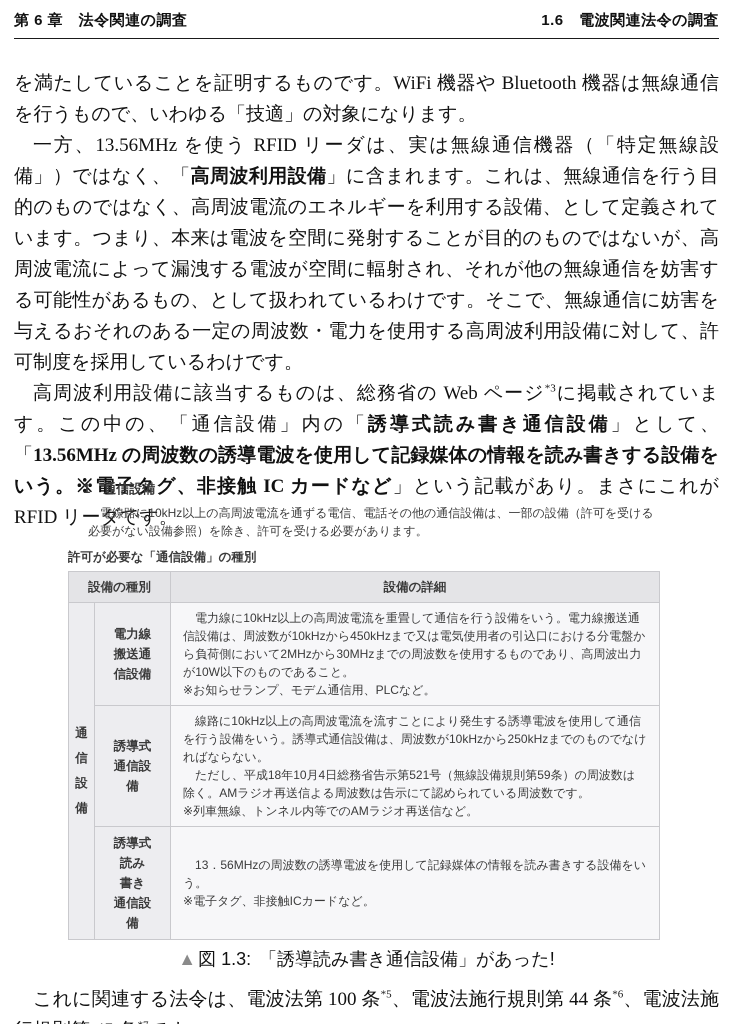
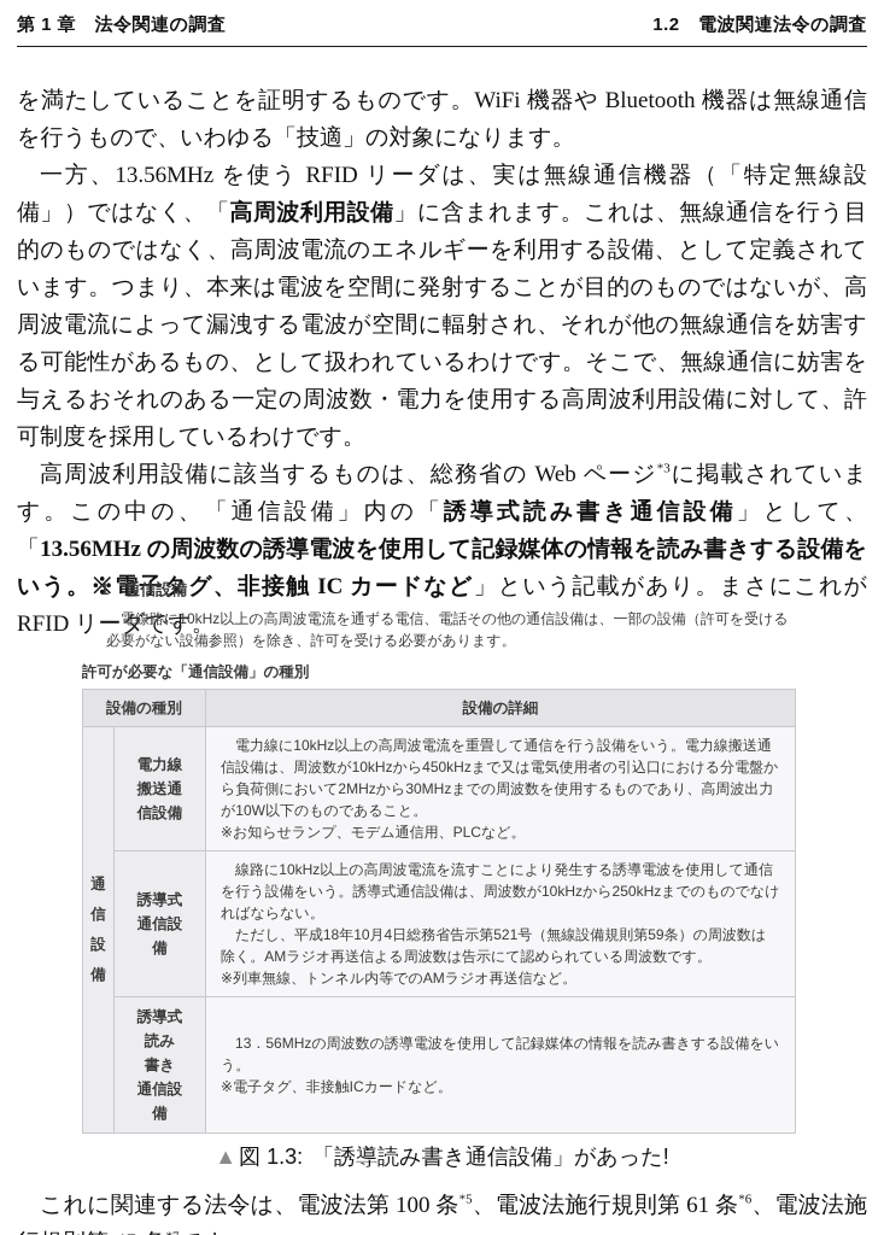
- 第 6 章 法令関連の調査
+ 第 1 章 法令関連の調査
- 1.6 電波関連法令の調査
+ 1.2 電波関連法令の調査
  を満たしていることを証明するものです。WiFi 機器や Bluetooth 機器は無線通信を行うもので、いわゆる「技適」の対象になります。
  一方、13.56MHz を使う RFID リーダは、実は無線通信機器（「特定無線設備」）ではなく、「高周波利用設備」に含まれます。これは、無線通信を行う目的のものではなく、高周波電流のエネルギーを利用する設備、として定義されています。つまり、本来は電波を空間に発射することが目的のものではないが、高周波電流によって漏洩する電波が空間に輻射され、それが他の無線通信を妨害する可能性があるもの、として扱われているわけです。そこで、無線通信に妨害を与えるおそれのある一定の周波数・電力を使用する高周波利用設備に対して、許可制度を採用しているわけです。
  高周波利用設備に該当するものは、総務省の Web ページ*3に掲載されています。この中の、「通信設備」内の「誘導式読み書き通信設備」として、「13.56MHz の周波数の誘導電波を使用して記録媒体の情報を読み書きする設備をいう。※電子タグ、非接触 IC カードなど」という記載があり。まさにこれが RFID リーダです。
  1 通信設備
  電線路に10kHz以上の高周波電流を通ずる電信、電話その他の通信設備は、一部の設備（許可を受ける必要がない設備参照）を除き、許可を受ける必要があります。
  許可が必要な「通信設備」の種別
  設備の種別	設備の詳細
  通信設備	電力線搬送通信設備	電力線に10kHz以上の高周波電流を重畳して通信を行う設備をいう。電力線搬送通信設備は、周波数が10kHzから450kHzまで又は電気使用者の引込口における分電盤から負荷側において2MHzから30MHzまでの周波数を使用するものであり、高周波出力が10W以下のものであること。※お知らせランプ、モデム通信用、PLCなど。
  誘導式通信設備	線路に10kHz以上の高周波電流を流すことにより発生する誘導電波を使用して通信を行う設備をいう。誘導式通信設備は、周波数が10kHzから250kHzまでのものでなければならない。 ただし、平成18年10月4日総務省告示第521号（無線設備規則第59条）の周波数は除く。AMラジオ再送信よる周波数は告示にて認められている周波数です。※列車無線、トンネル内等でのAMラジオ再送信など。
  誘導式読み書き通信設備	13．56MHzの周波数の誘導電波を使用して記録媒体の情報を読み書きする設備をいう。※電子タグ、非接触ICカードなど。
  ▲図 1.3: 「誘導読み書き通信設備」があった!
- これに関連する法令は、電波法第 100 条*5、電波法施行規則第 44 条*6、電波法施
+ これに関連する法令は、電波法第 100 条*5、電波法施行規則第 61 条*6、電波法施
